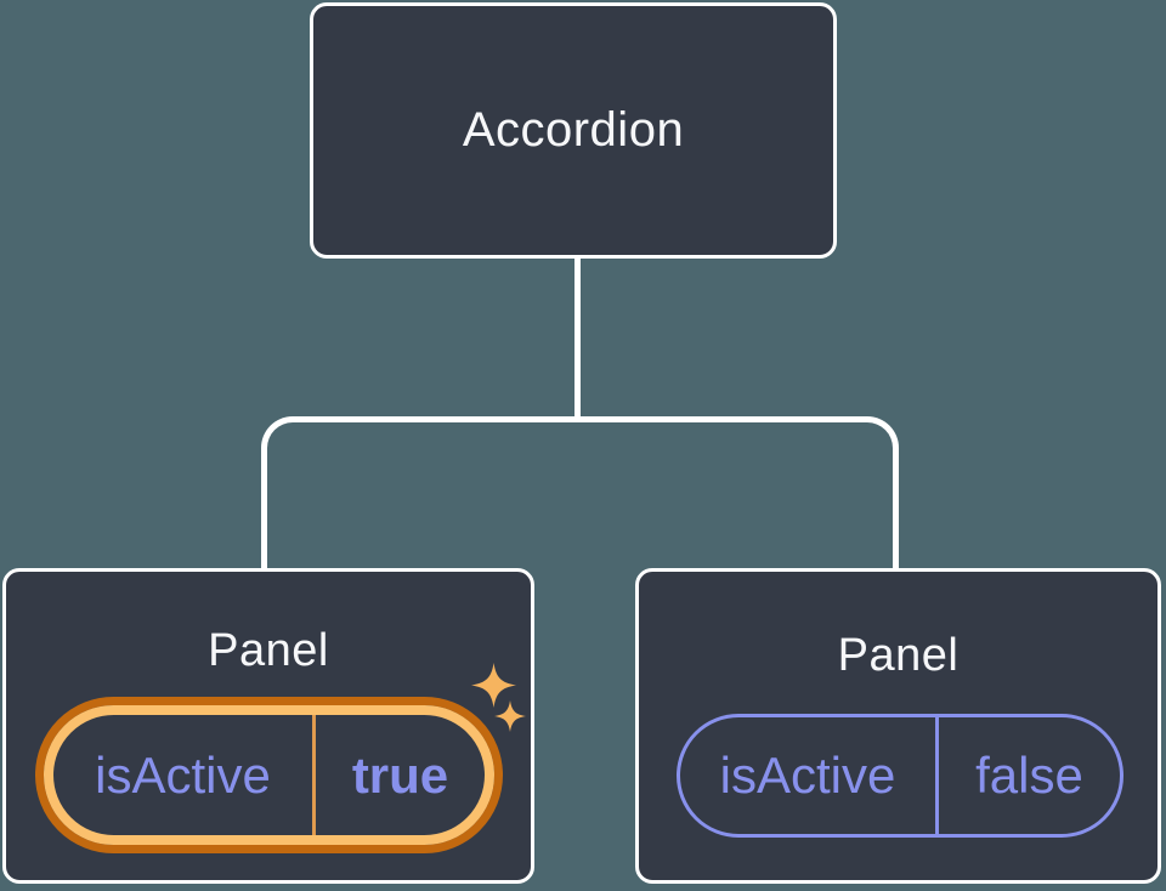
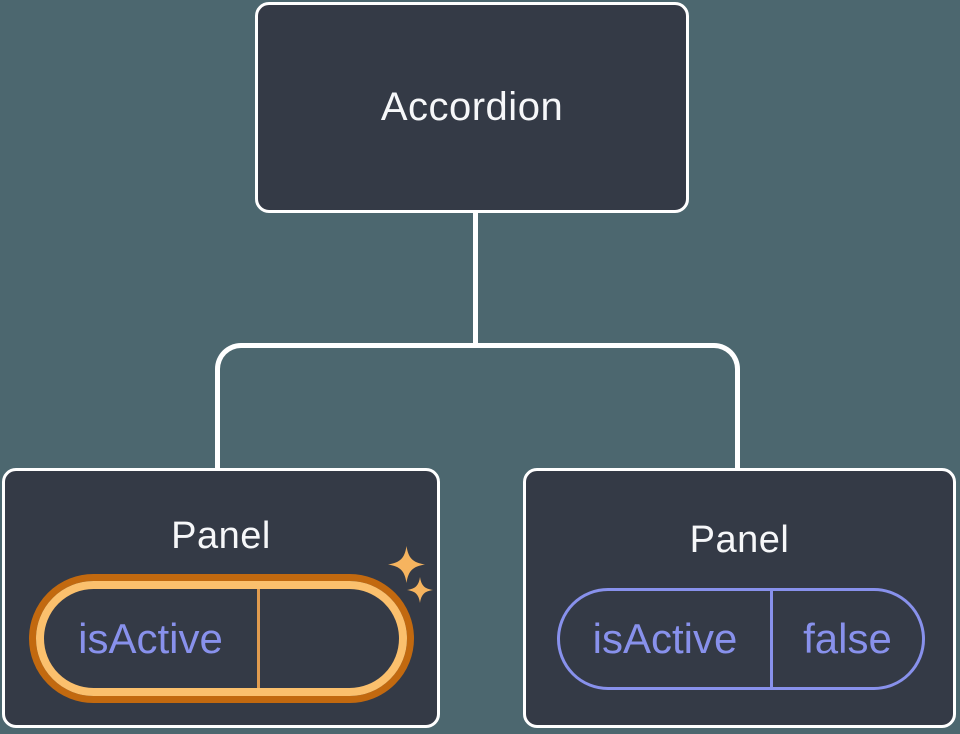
  Accordion
  Panel
  isActive
- true
  Panel
  isActive
  false
